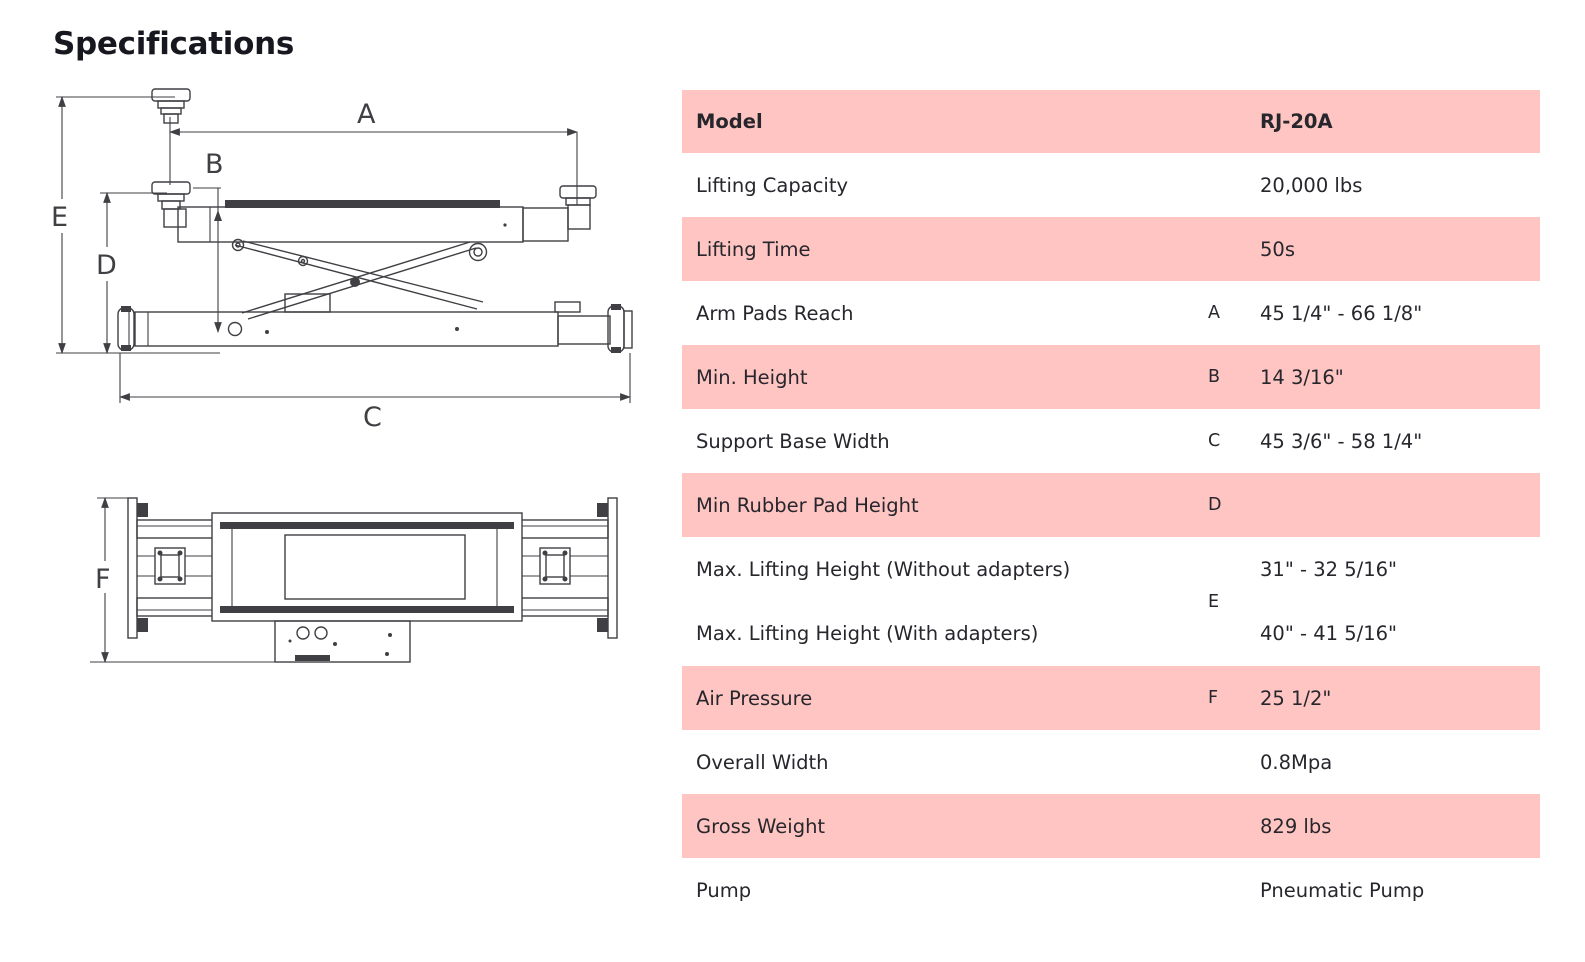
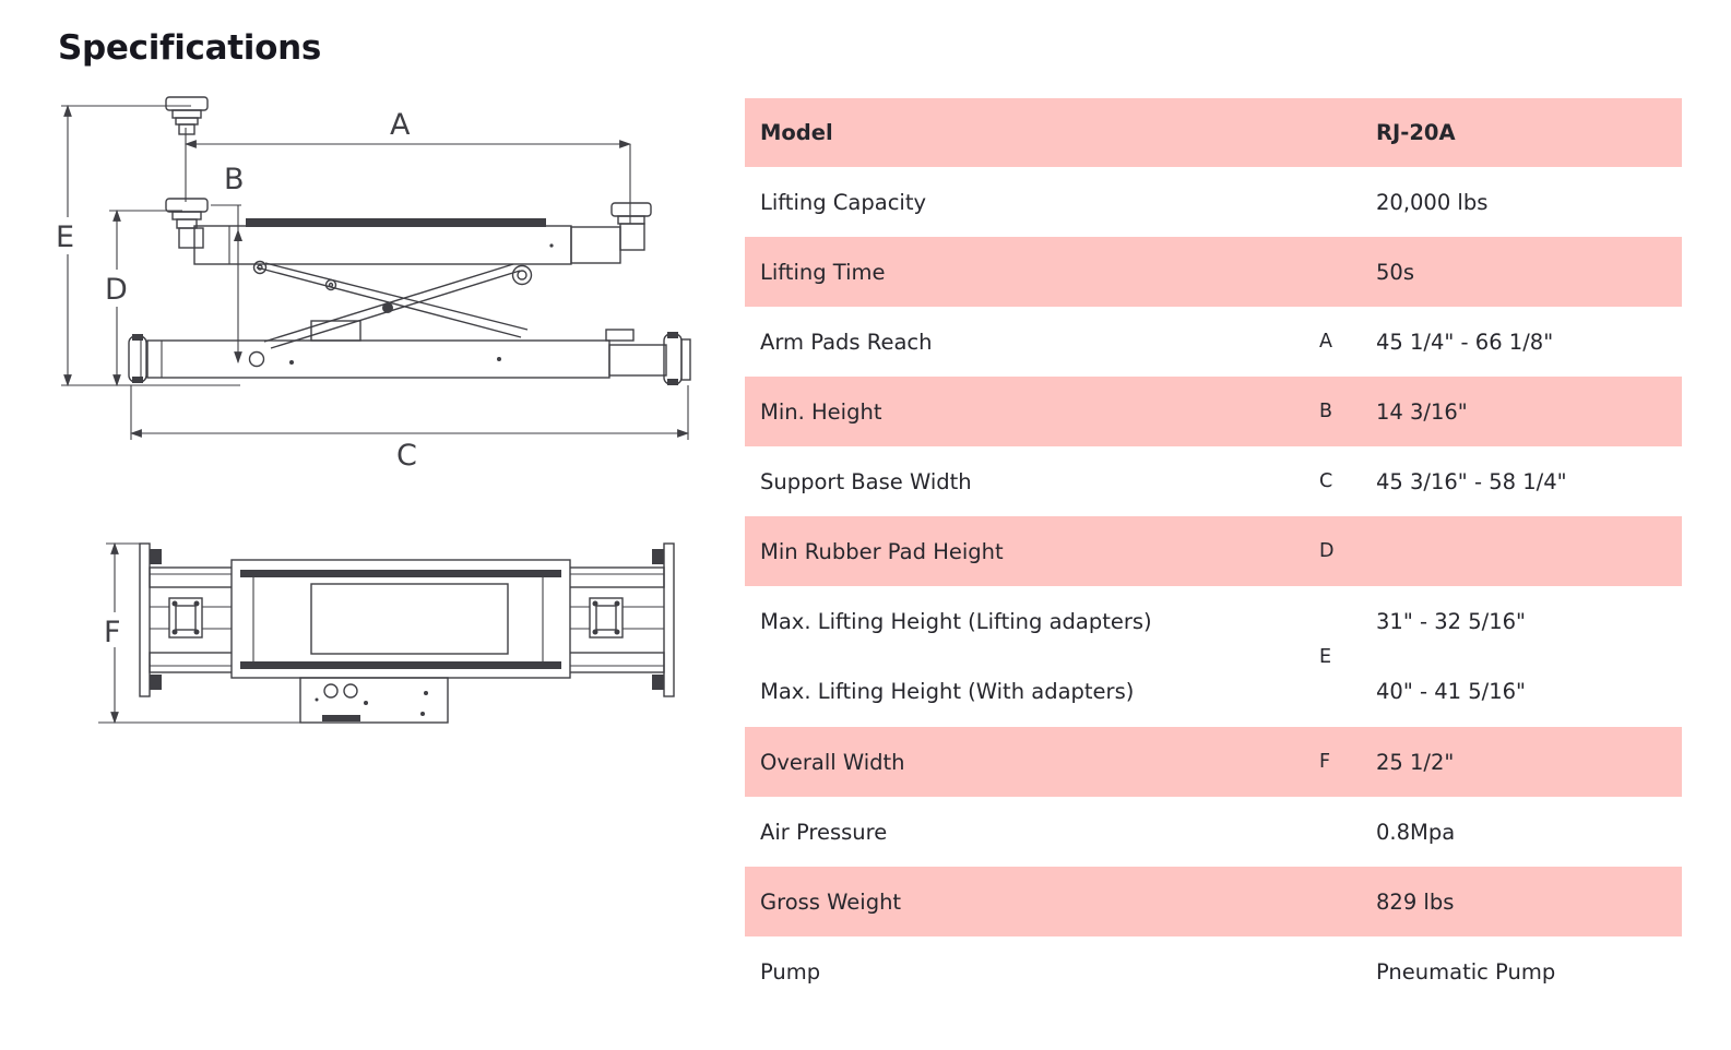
  Specifications
  E
  D
  A
  B
  C
  F
  Model
  RJ-20A
  Lifting Capacity
  20,000 lbs
  Lifting Time
  50s
  Arm Pads Reach
  A
  45 1/4" - 66 1/8"
  Min. Height
  B
  14 3/16"
  Support Base Width
  C
- 45 3/6" - 58 1/4"
+ 45 3/16" - 58 1/4"
  Min Rubber Pad Height
  D
- Max. Lifting Height (Without adapters)
+ Max. Lifting Height (Lifting adapters)
  Max. Lifting Height (With adapters)
  E
  31" - 32 5/16"
  40" - 41 5/16"
- Air Pressure
+ Overall Width
  F
  25 1/2"
- Overall Width
+ Air Pressure
  0.8Mpa
  Gross Weight
  829 lbs
  Pump
  Pneumatic Pump
